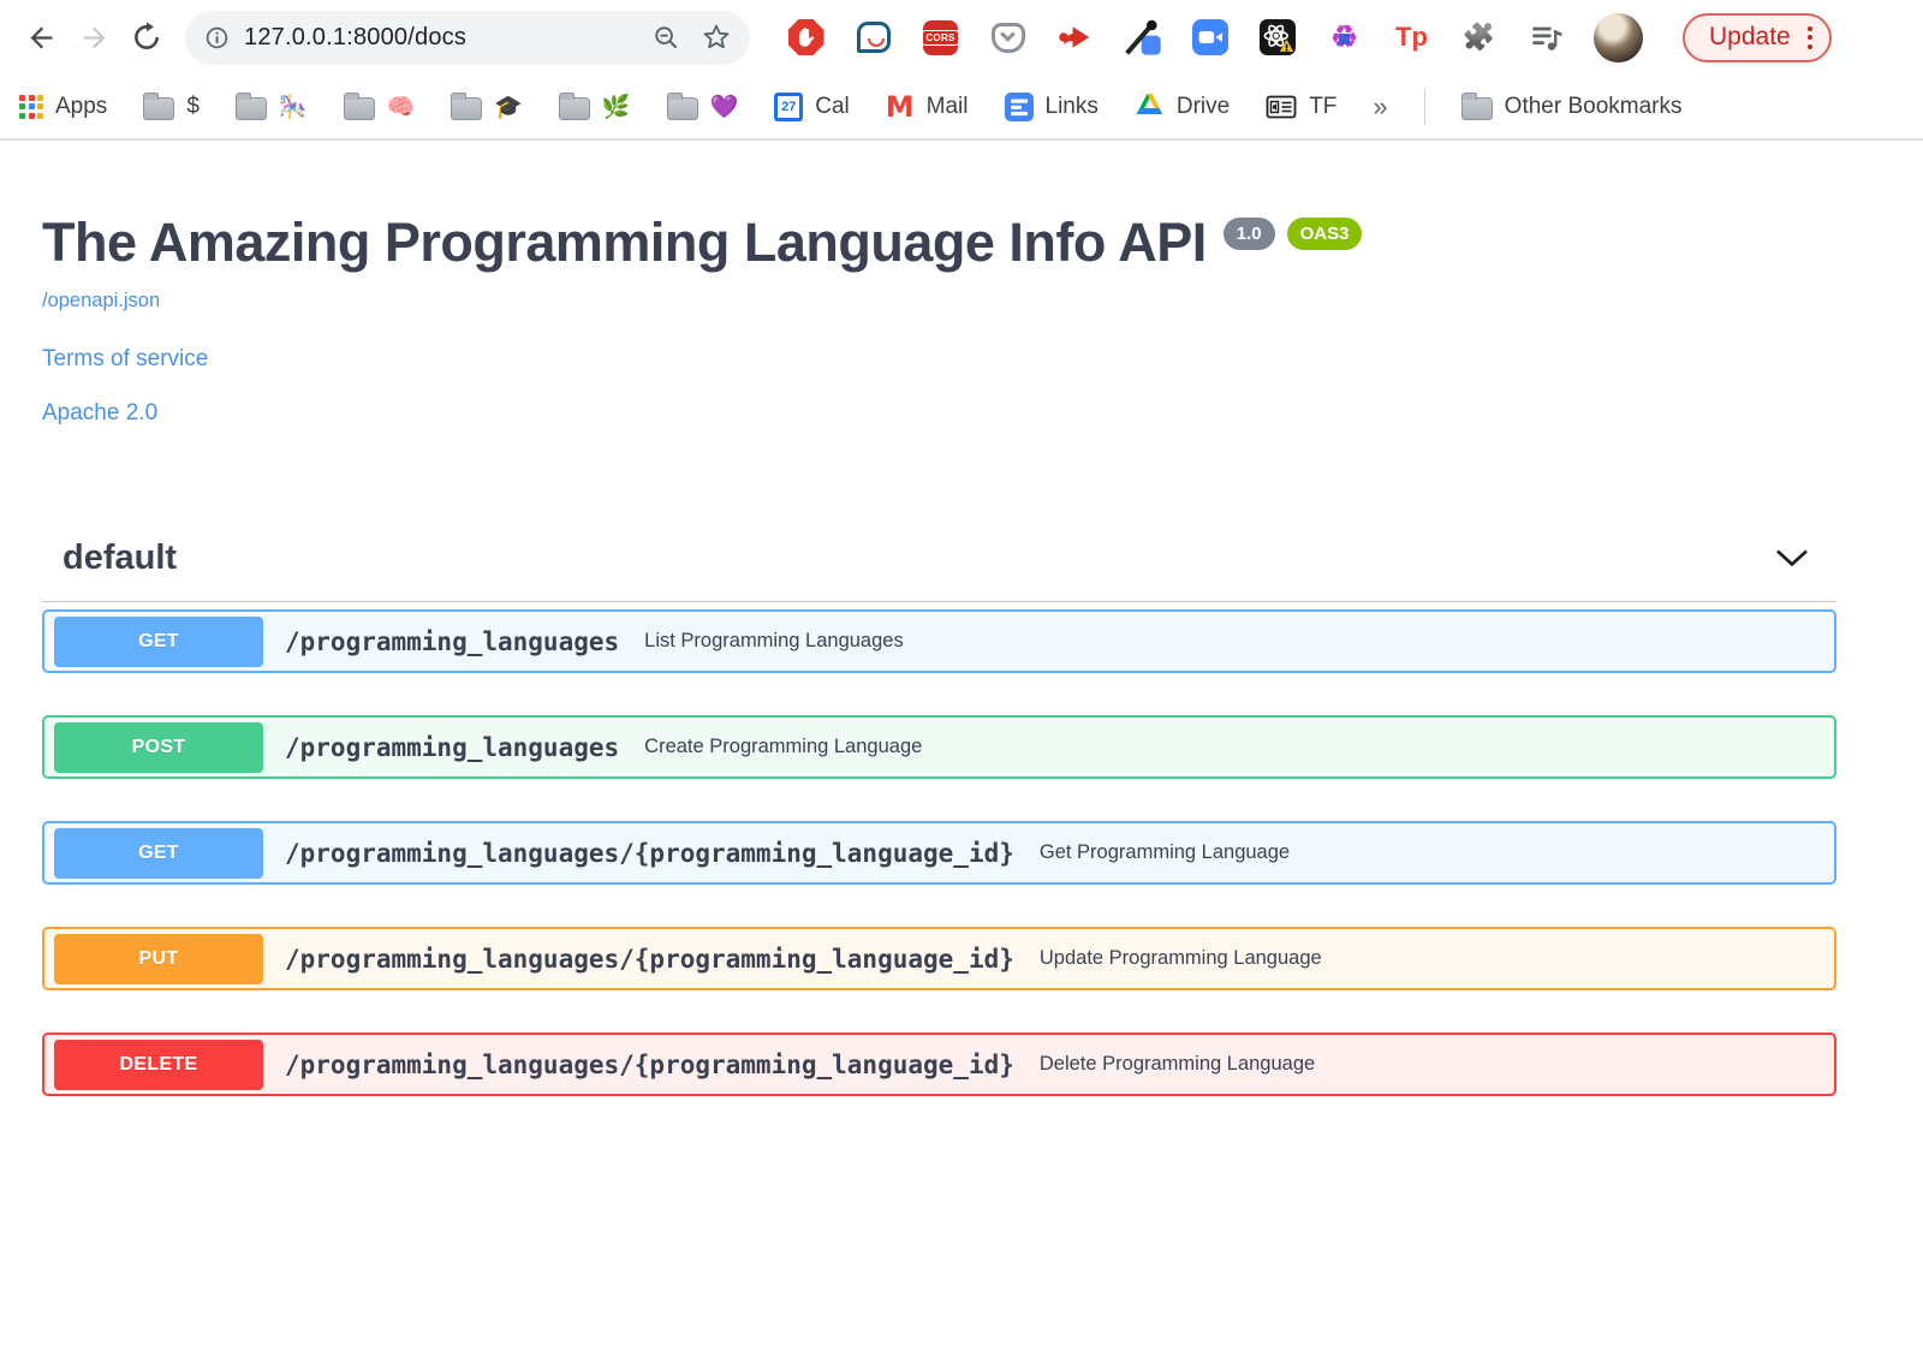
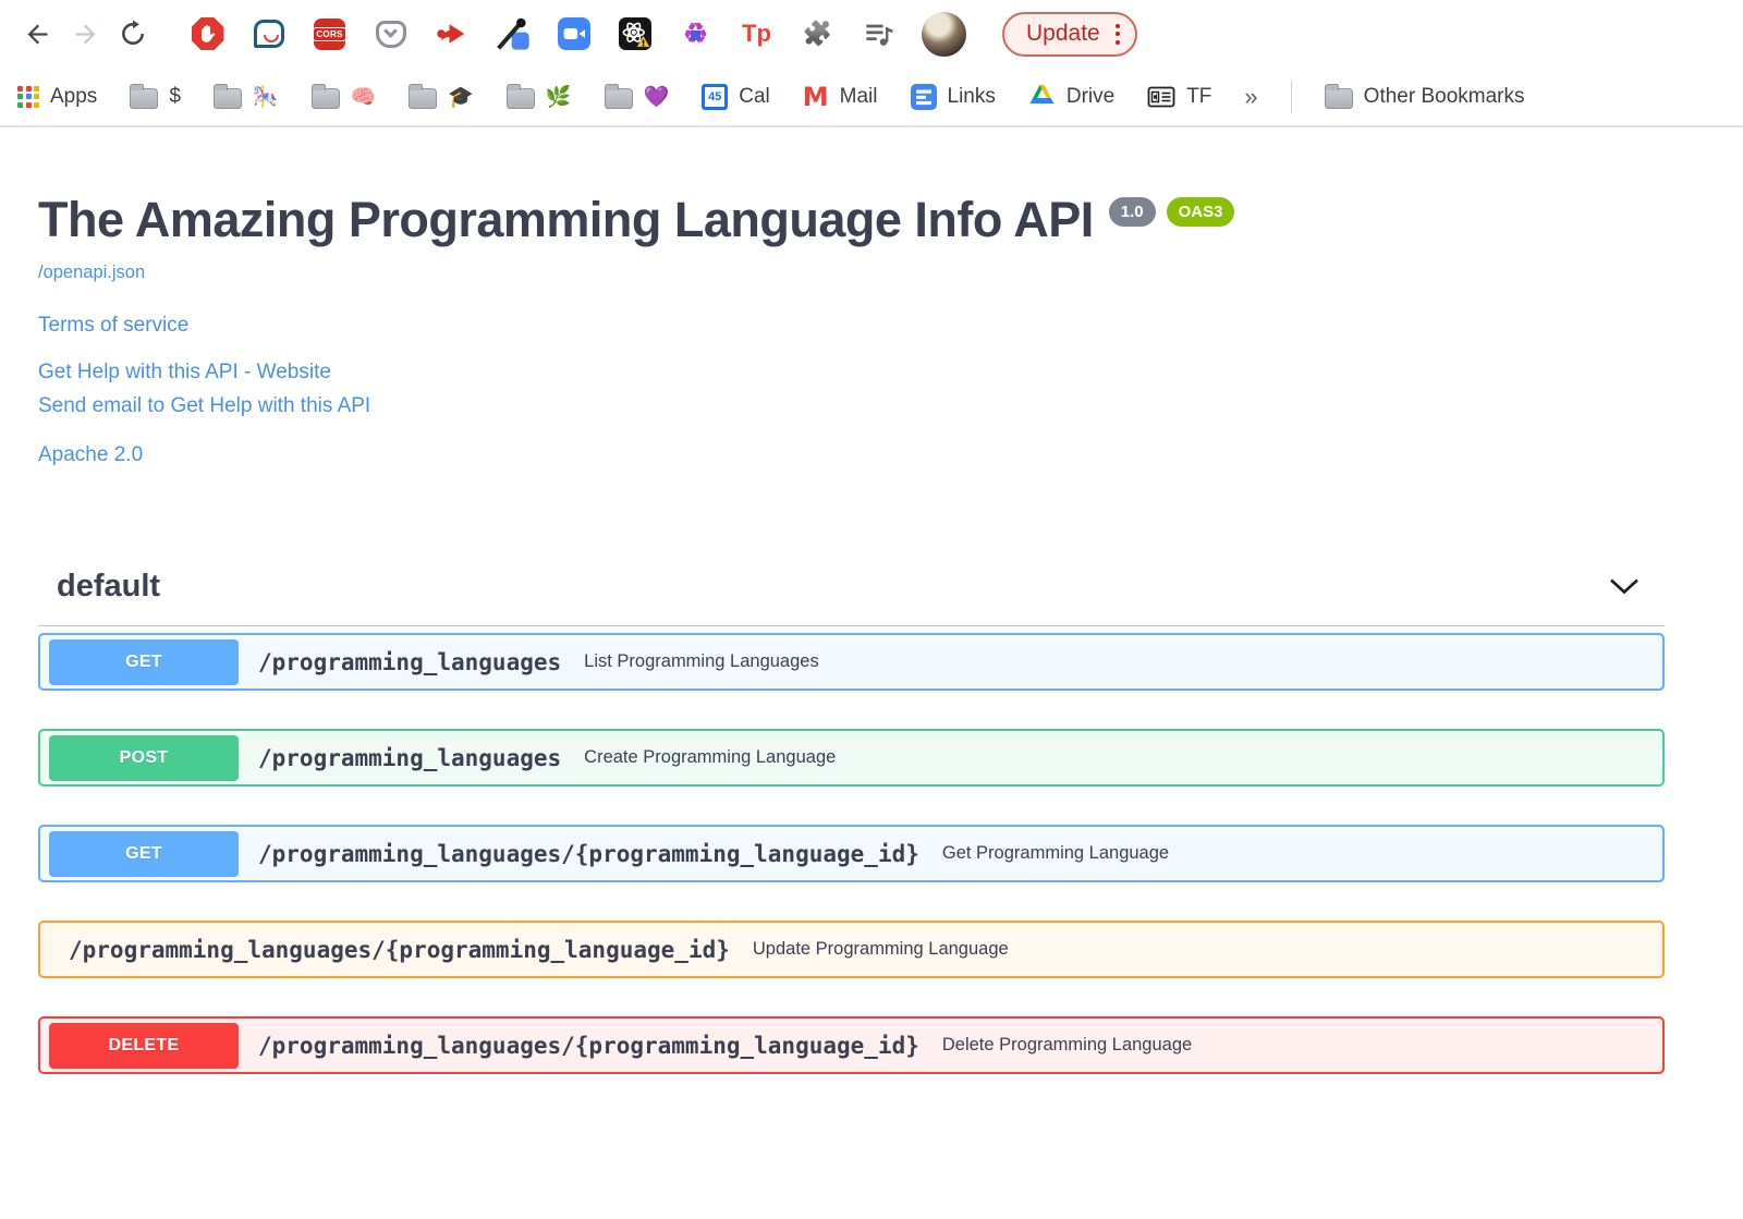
- 127.0.0.1:8000/docs
  ✋
  CORS
  Tp
  🧩
  Update
  Apps
  $
  🎠
  🧠
  🎓
  🌿
  💜
- 27
+ 45
  Cal
  M
  Mail
  Links
  Drive
  TF
  »
  Other Bookmarks
  The Amazing Programming Language Info API
  1.0
  OAS3
  /openapi.json
  Terms of service
+ Get Help with this API - Website
+ Send email to Get Help with this API
  Apache 2.0
  default
  GET
  /programming_languages
  List Programming Languages
  POST
  /programming_languages
  Create Programming Language
  GET
  /programming_languages/{programming_language_id}
  Get Programming Language
- PUT
  /programming_languages/{programming_language_id}
  Update Programming Language
  DELETE
  /programming_languages/{programming_language_id}
  Delete Programming Language
